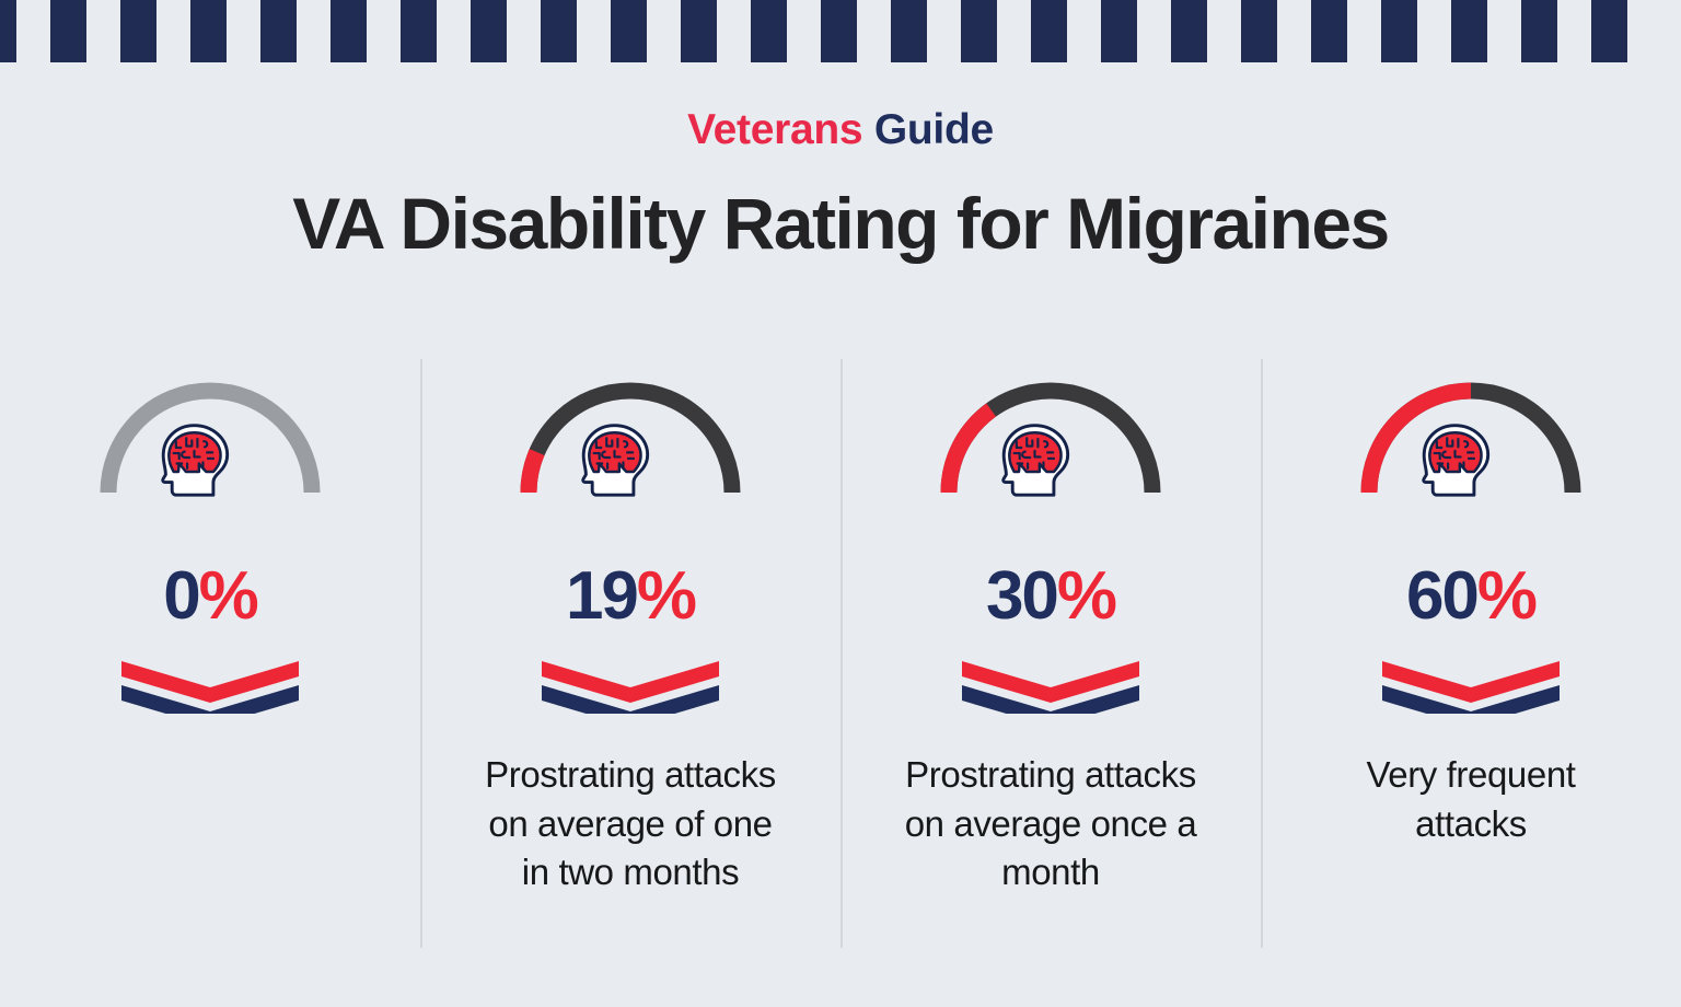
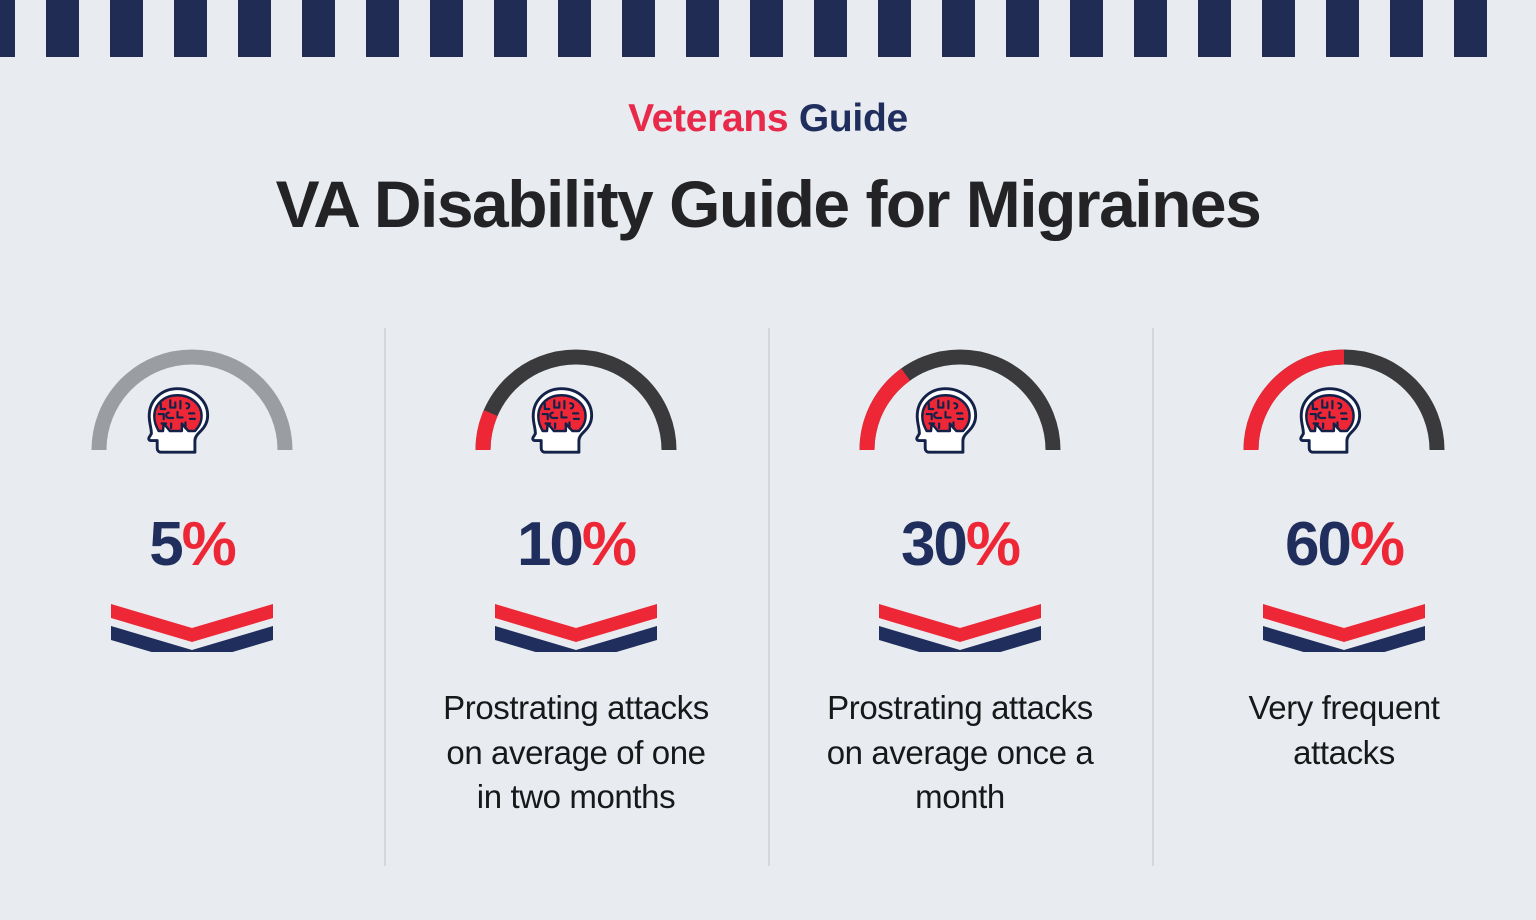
  Veterans Guide
- VA Disability Rating for Migraines
+ VA Disability Guide for Migraines
- 0%
+ 5%
- 19%
+ 10%
  Prostrating attacks on average of one in two months
  30%
  Prostrating attacks on average once a month
  60%
  Very frequent attacks
